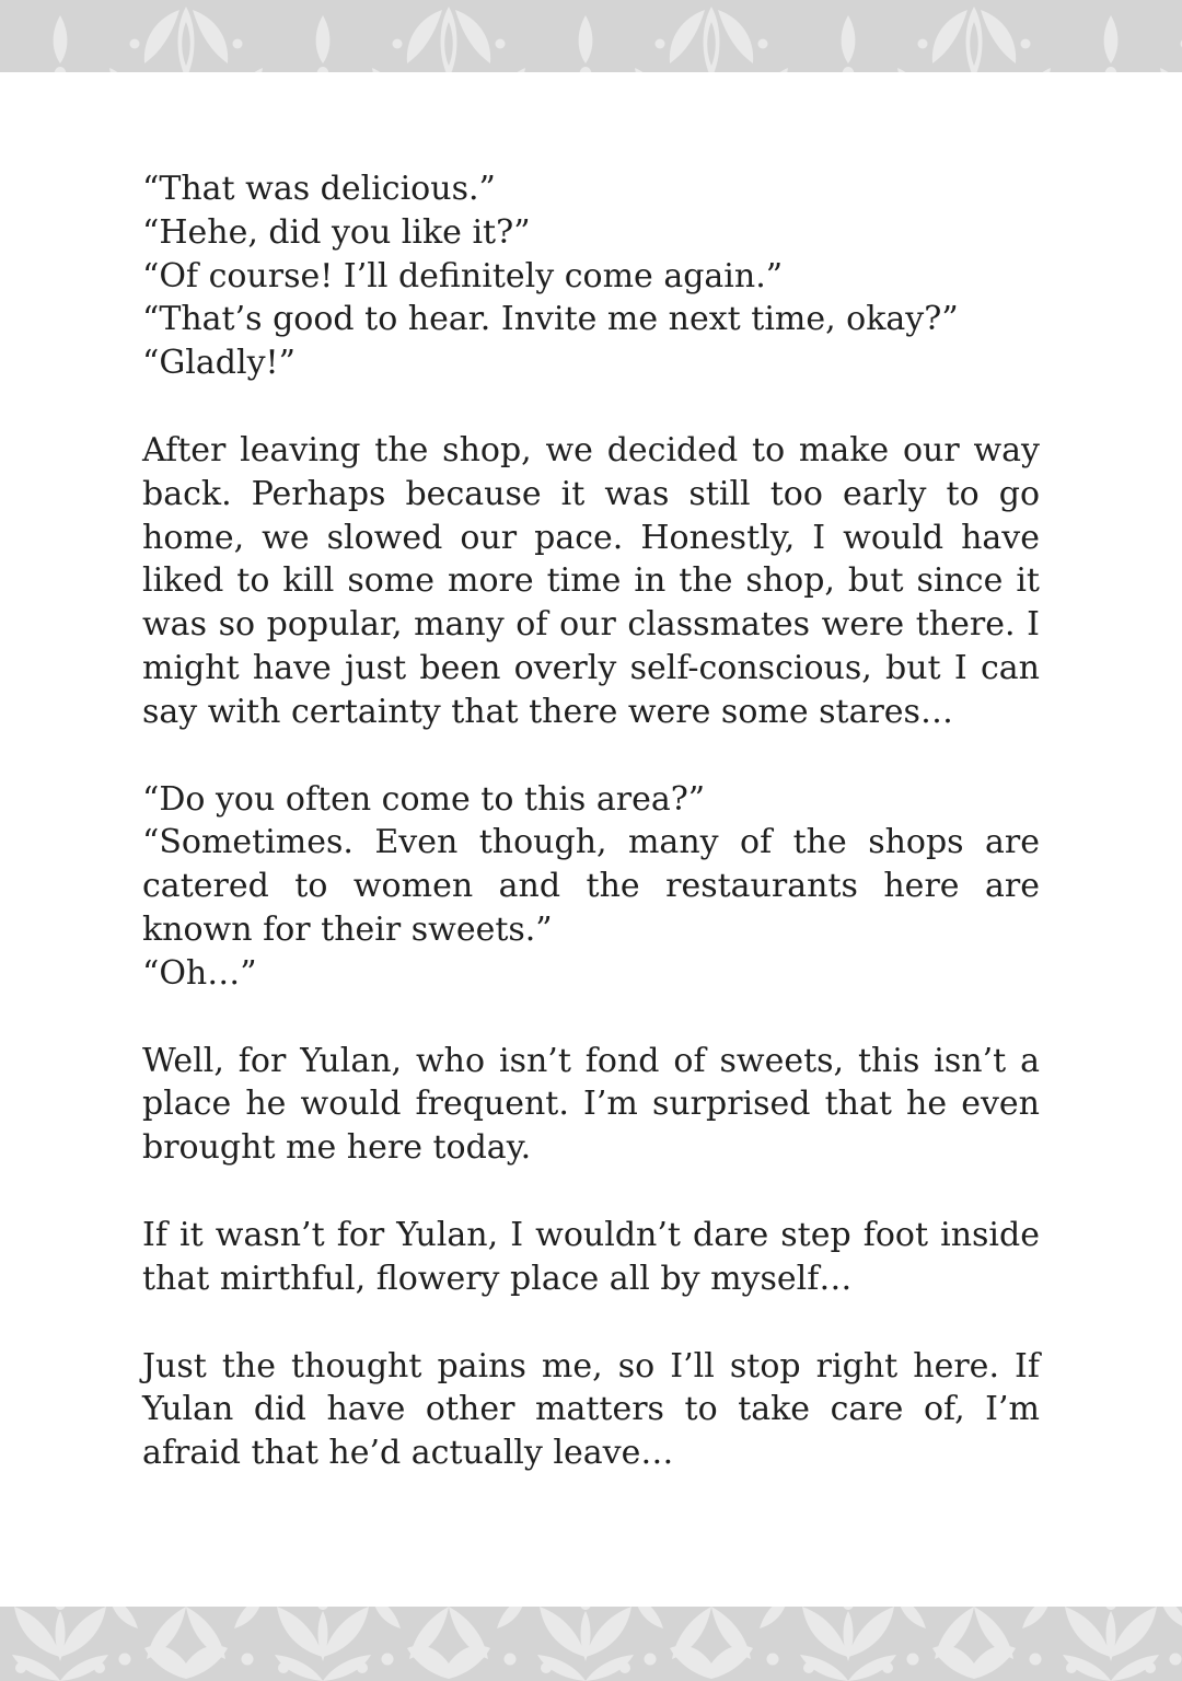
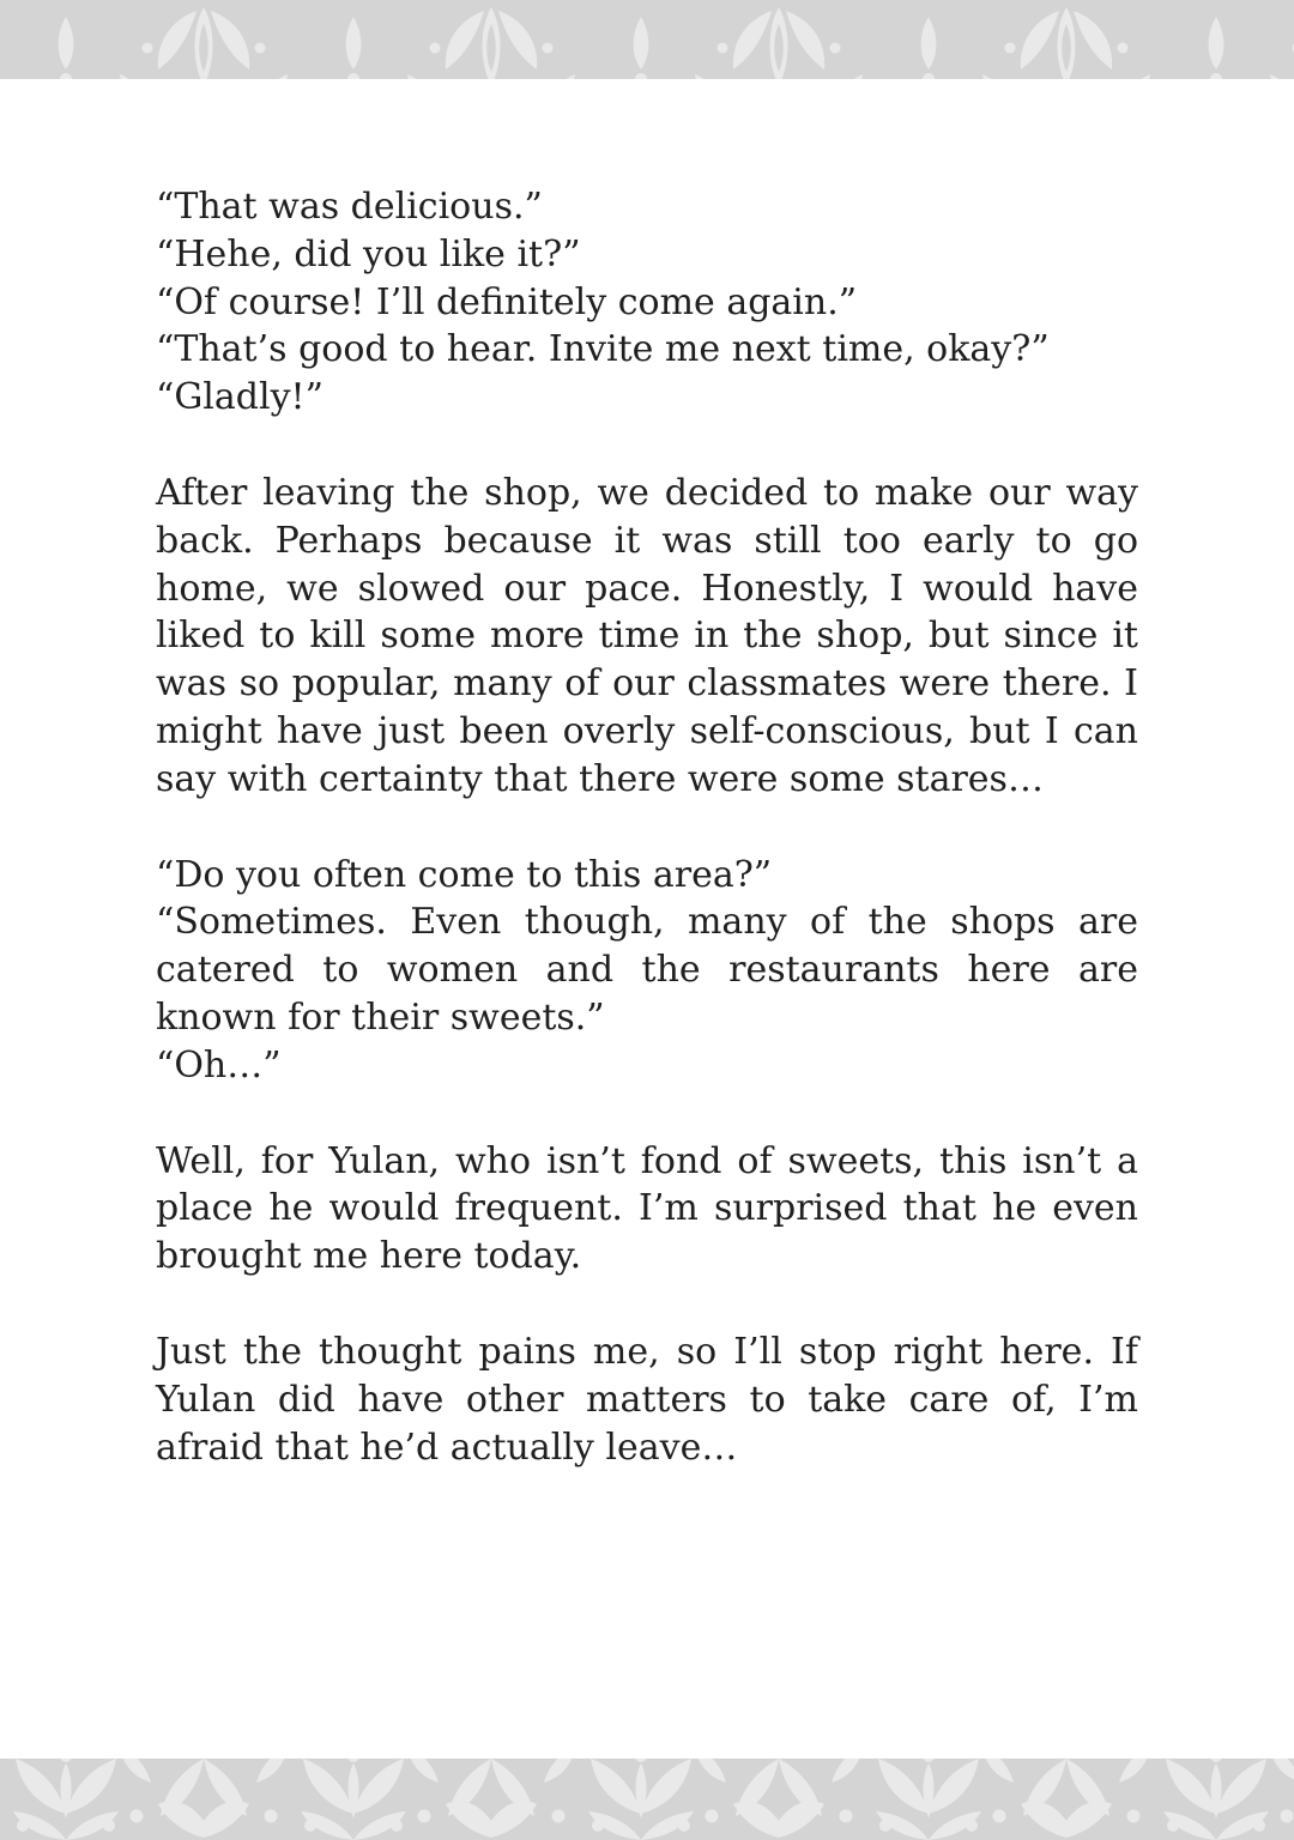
  “That was delicious.”
  “Hehe, did you like it?”
  “Of course! I’ll definitely come again.”
  “That’s good to hear. Invite me next time, okay?”
  “Gladly!”
  After leaving the shop, we decided to make our way back. Perhaps because it was still too early to go home, we slowed our pace. Honestly, I would have liked to kill some more time in the shop, but since it was so popular, many of our classmates were there. I might have just been overly self-conscious, but I can say with certainty that there were some stares…
  “Do you often come to this area?”
  “Sometimes. Even though, many of the shops are catered to women and the restaurants here are known for their sweets.”
  “Oh…”
  Well, for Yulan, who isn’t fond of sweets, this isn’t a place he would frequent. I’m surprised that he even brought me here today.
- If it wasn’t for Yulan, I wouldn’t dare step foot inside that mirthful, flowery place all by myself…
  Just the thought pains me, so I’ll stop right here. If Yulan did have other matters to take care of, I’m afraid that he’d actually leave…
